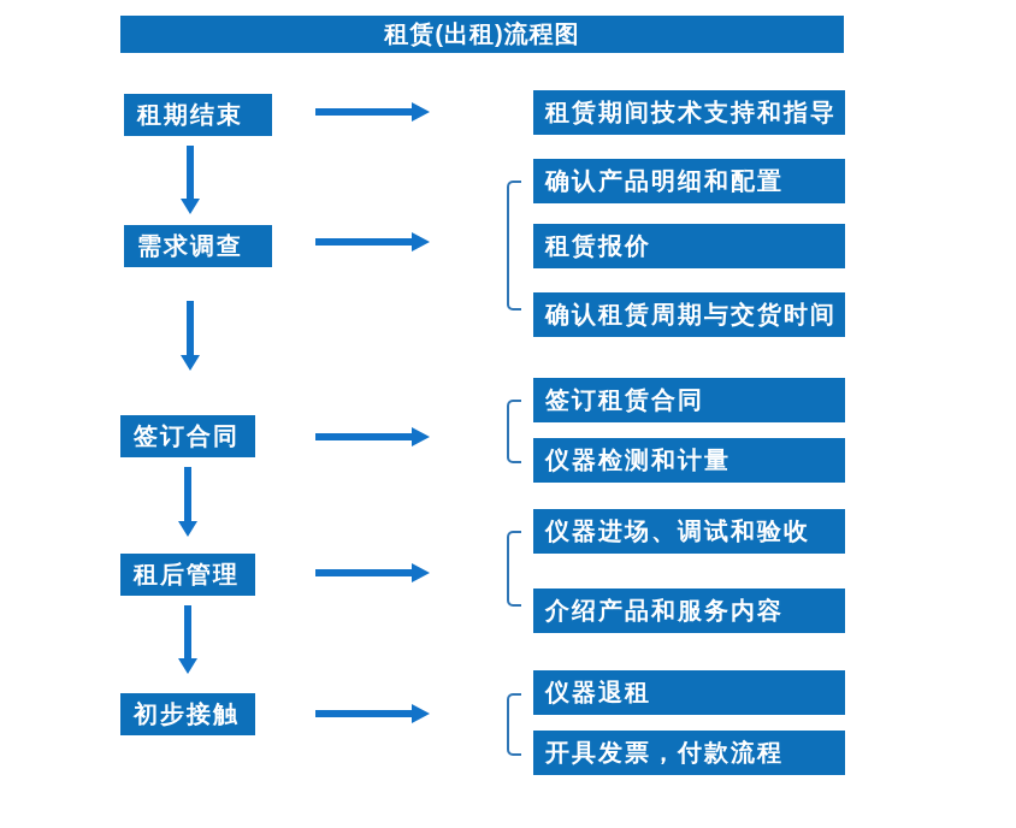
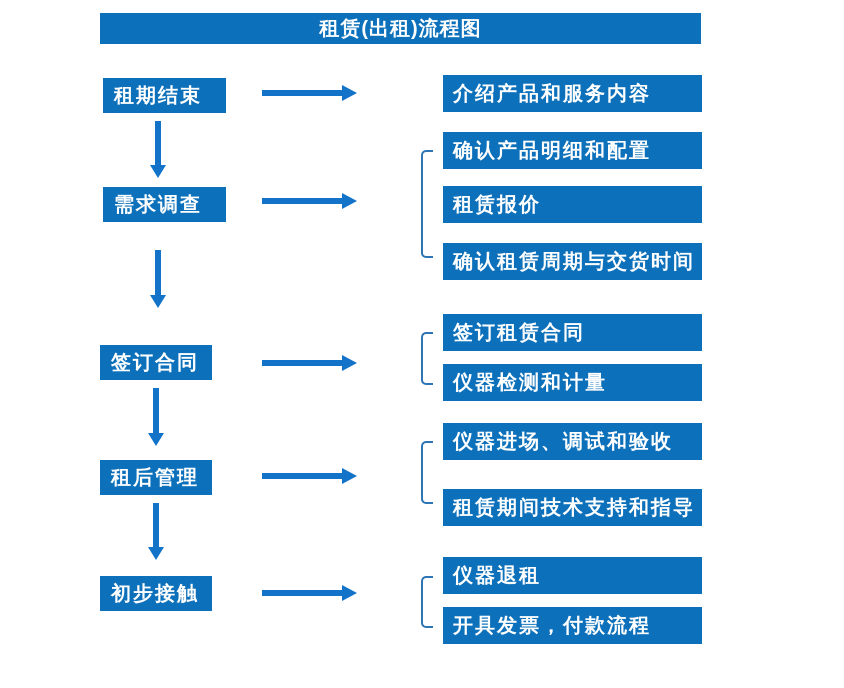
  租赁(出租)流程图
  租期结束
  需求调查
  签订合同
  租后管理
  初步接触
- 租赁期间技术支持和指导
+ 介绍产品和服务内容
  确认产品明细和配置
  租赁报价
  确认租赁周期与交货时间
  签订租赁合同
  仪器检测和计量
  仪器进场、调试和验收
- 介绍产品和服务内容
+ 租赁期间技术支持和指导
  仪器退租
  开具发票，付款流程
